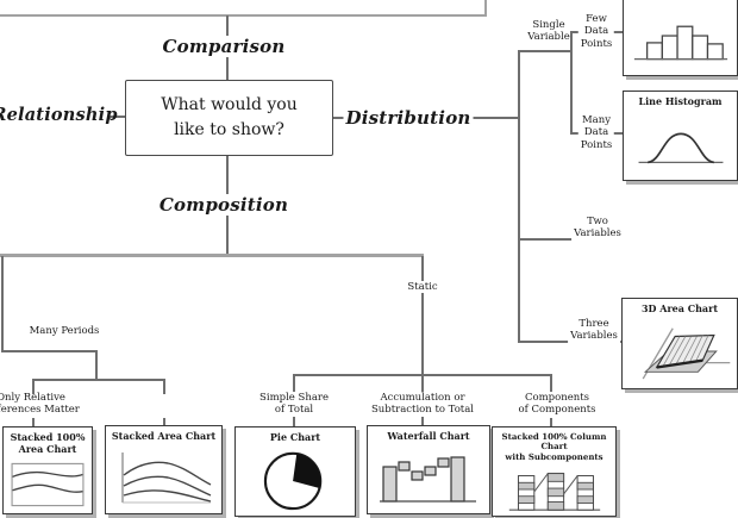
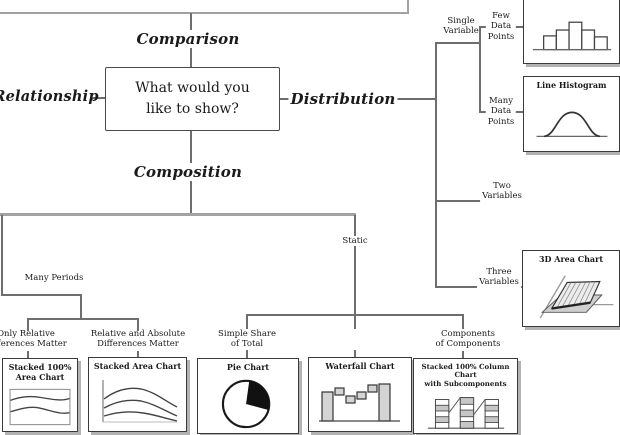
  Comparison
  elationship
  Distribution
  Composition
  What would you
  like to show?
  Static
  Many Periods
  Only Relative
  erences Matter
+ Relative and Absolute
+ Differences Matter
  Simple Share
  of Total
- Accumulation or
- Subtraction to Total
  Components
  of Components
  Single
  Variable
  Few
  Data
  Points
  Many
  Data
  Points
  Two
  Variables
  Three
  Variables
  Line Histogram
  3D Area Chart
  Stacked 100%
  Area Chart
  Stacked Area Chart
  Pie Chart
  Waterfall Chart
  Stacked 100% Column Chart
  with Subcomponents
